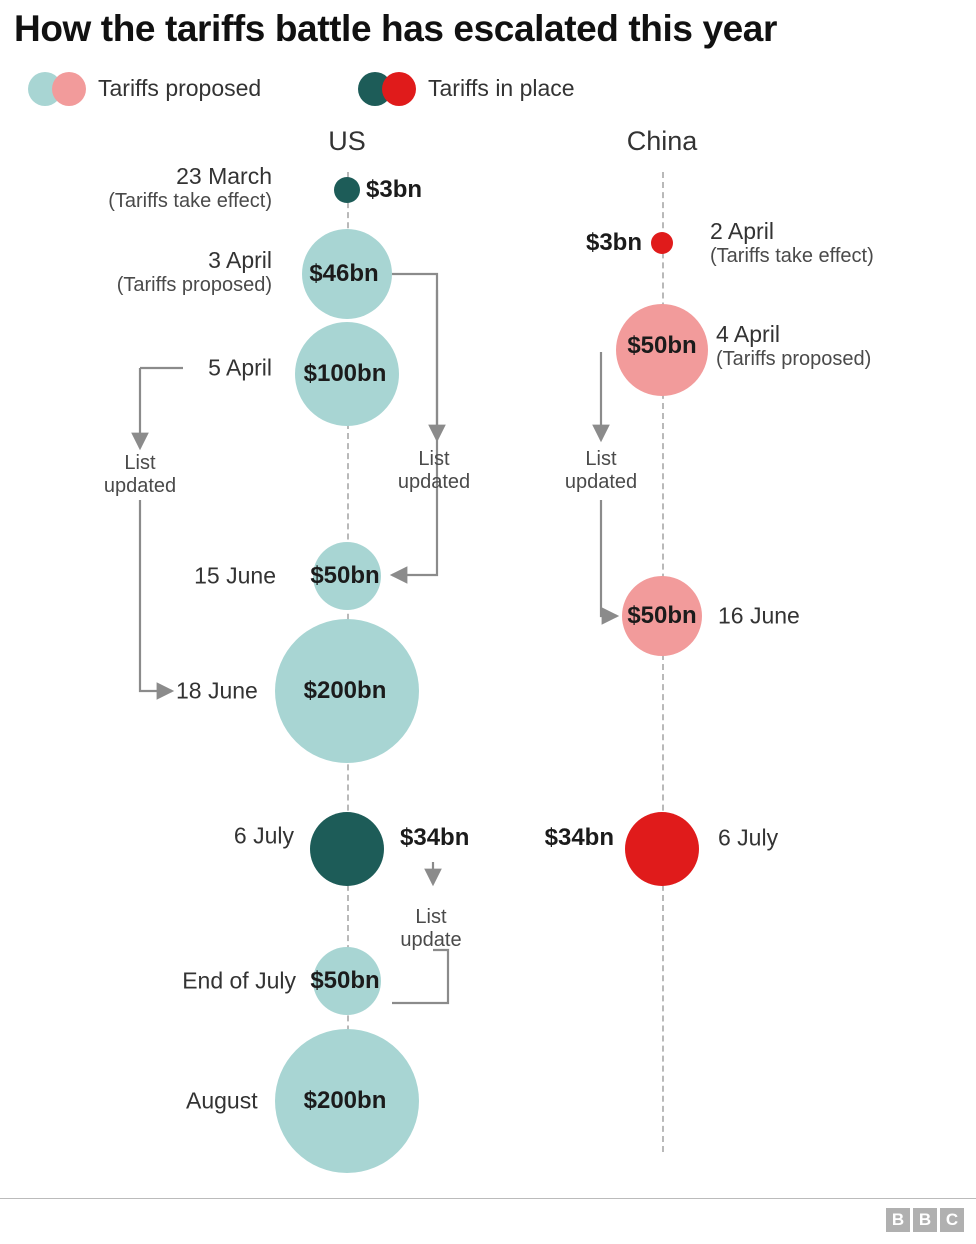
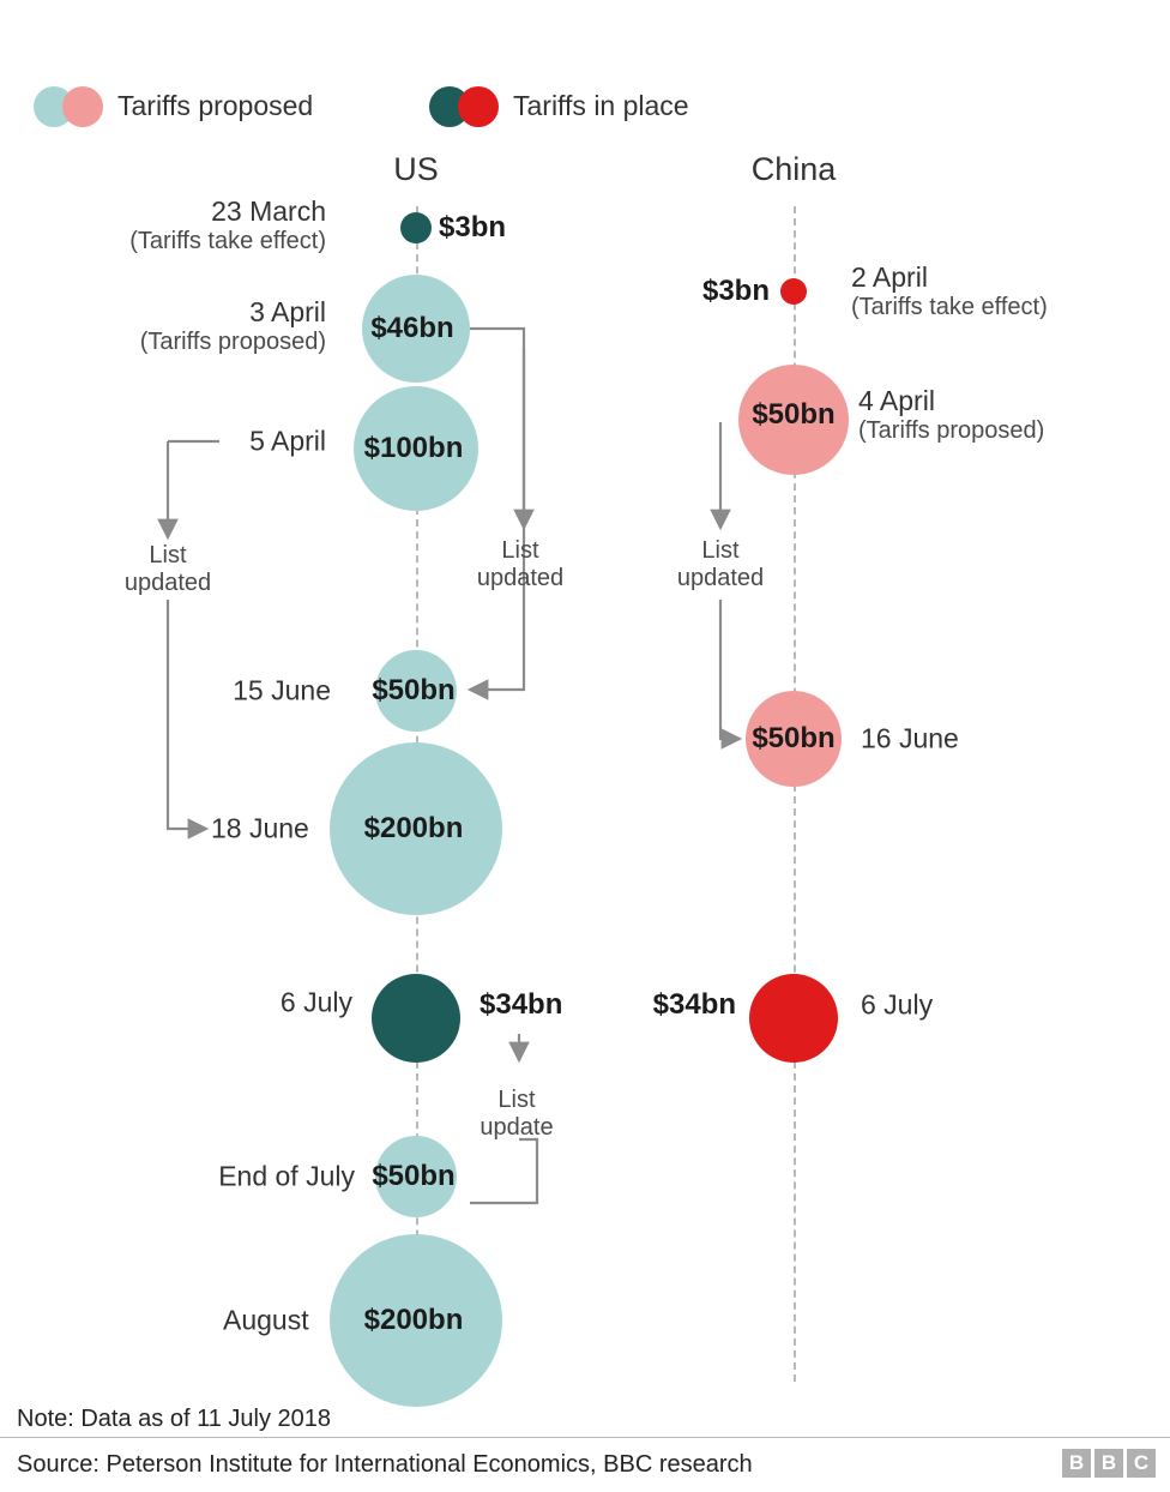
- How the tariffs battle has escalated this year
  Tariffs proposed
  Tariffs in place
  US
  China
  $3bn
  23 March
  (Tariffs take effect)
  $46bn
  3 April
  (Tariffs proposed)
  $100bn
  5 April
  List
  updated
  List
  updated
  $50bn
  15 June
  $200bn
  18 June
  $34bn
  6 July
  List
  update
  $50bn
  End of July
  $200bn
  August
  $3bn
  2 April
  (Tariffs take effect)
  $50bn
  4 April
  (Tariffs proposed)
  List
  updated
  $50bn
  16 June
  $34bn
  6 July
+ Note: Data as of 11 July 2018
+ Source: Peterson Institute for International Economics, BBC research
  B
  B
  C
